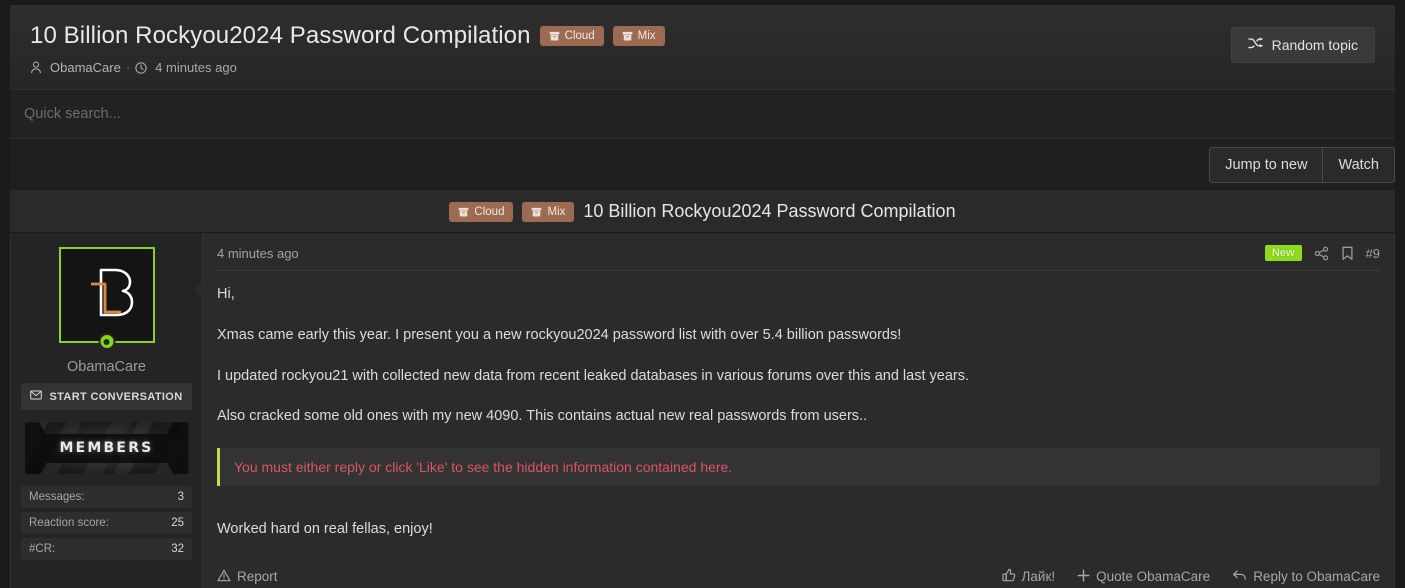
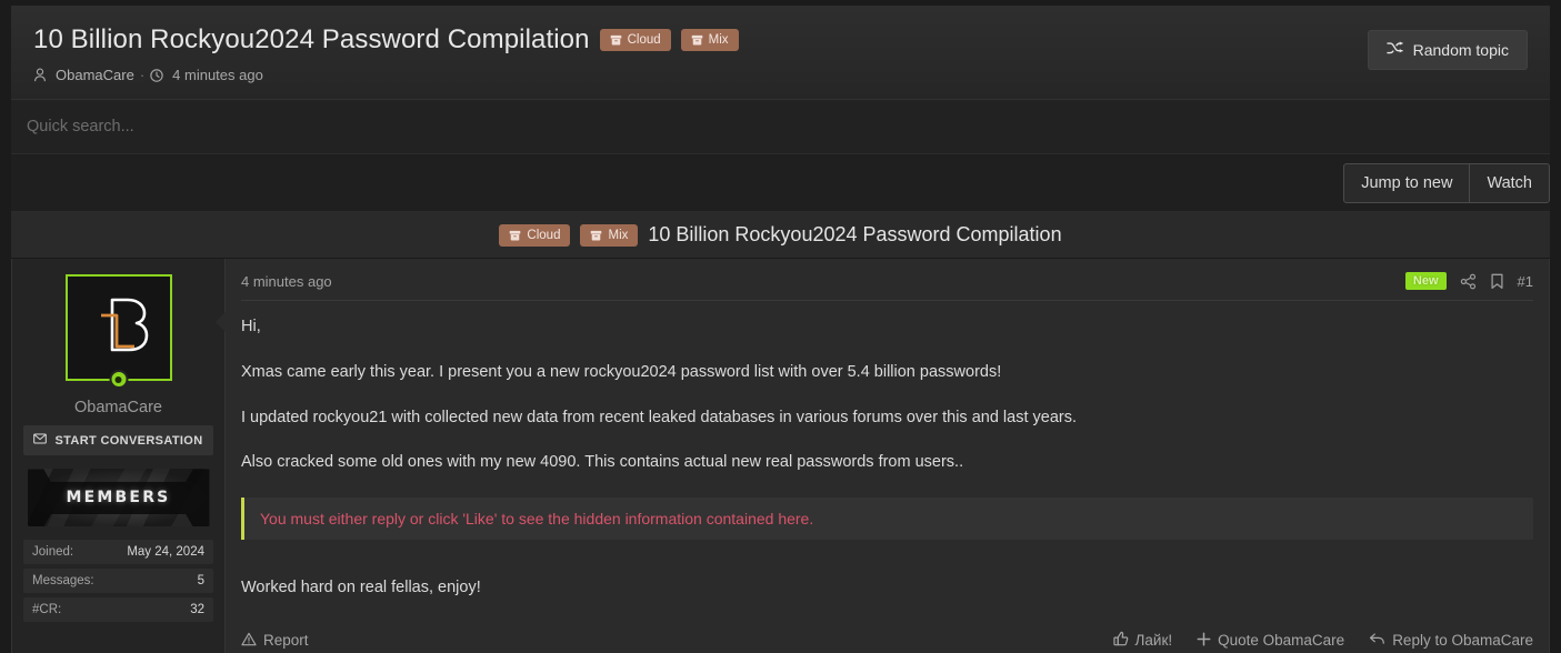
  10 Billion Rockyou2024 Password Compilation
  Cloud
  Mix
  ObamaCare
  ·
  4 minutes ago
  Random topic
  Quick search...
  Jump to new
  Watch
  Cloud
  Mix
  10 Billion Rockyou2024 Password Compilation
  ObamaCare
  START CONVERSATION
  MEMBERS
+ Joined:
+ May 24, 2024
  Messages:
- 3
+ 5
- Reaction score:
- 25
  #CR:
  32
  4 minutes ago
  New
- #9
+ #1
  Hi,
  Xmas came early this year. I present you a new rockyou2024 password list with over 5.4 billion passwords!
  I updated rockyou21 with collected new data from recent leaked databases in various forums over this and last years.
  Also cracked some old ones with my new 4090. This contains actual new real passwords from users..
  You must either reply or click 'Like' to see the hidden information contained here.
  Worked hard on real fellas, enjoy!
  Report
  Лайк!
  Quote ObamaCare
  Reply to ObamaCare
